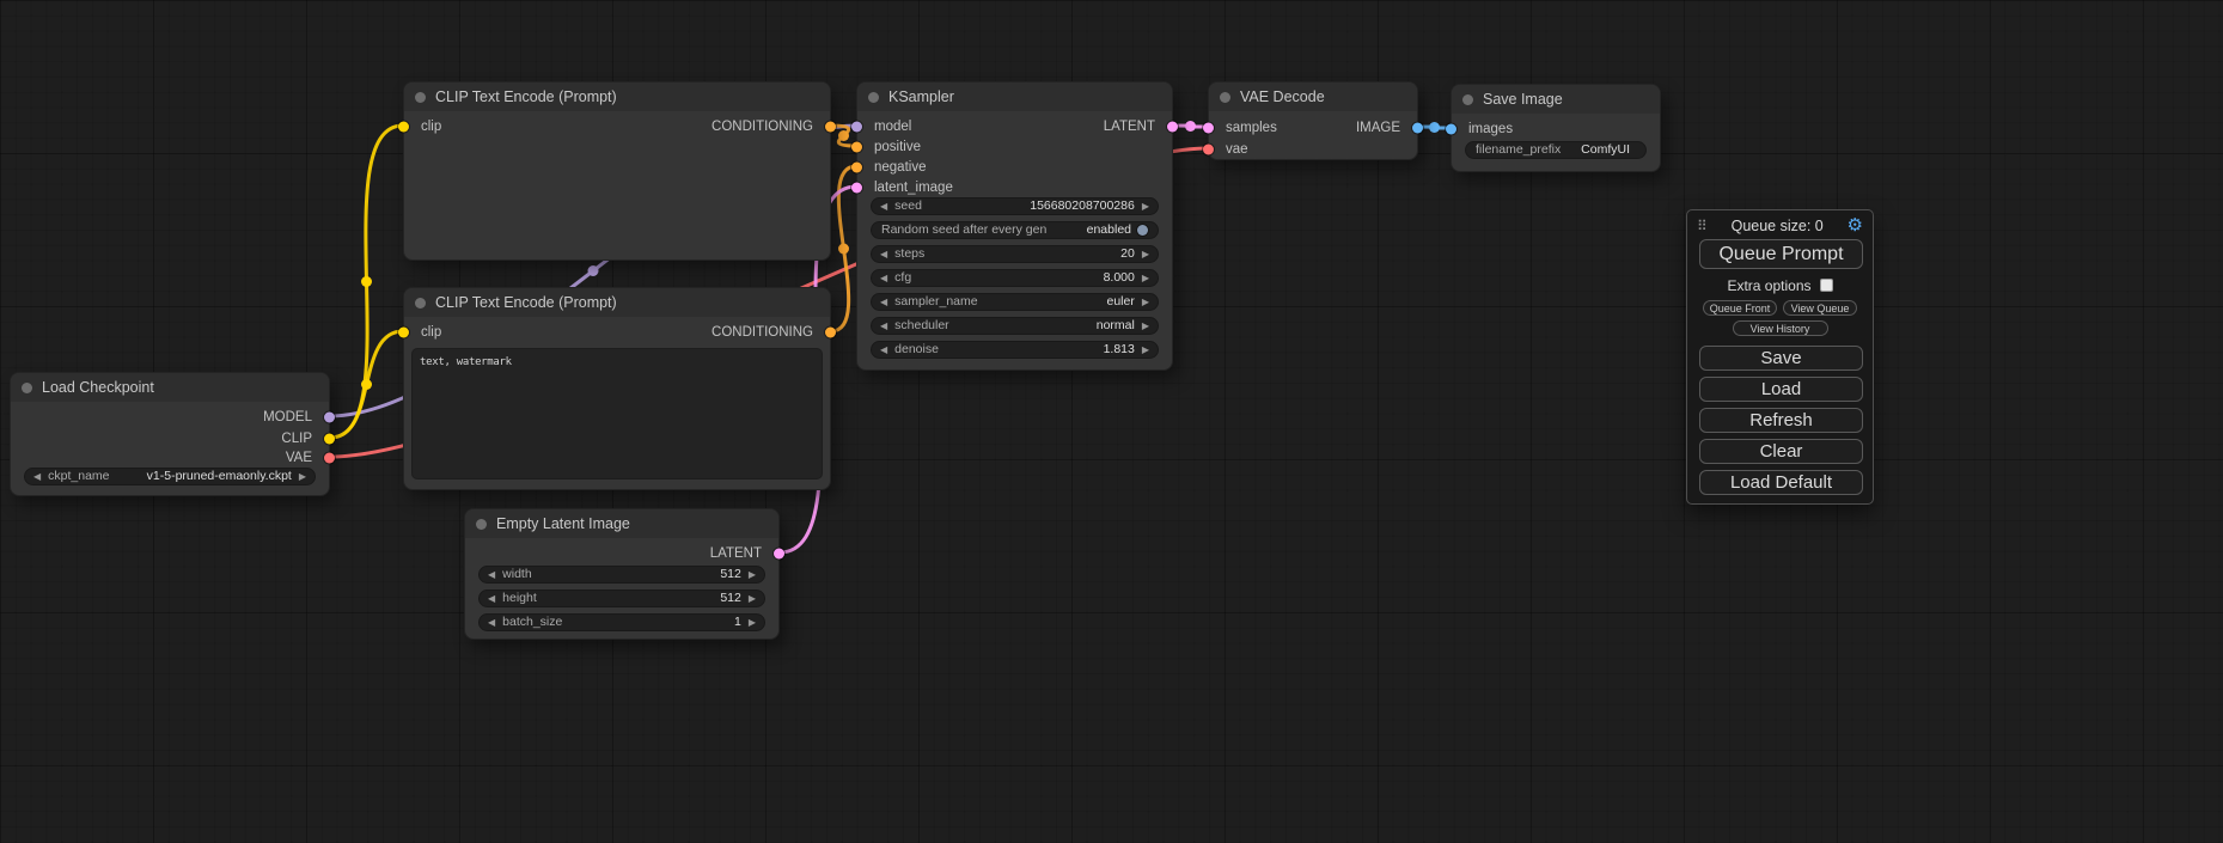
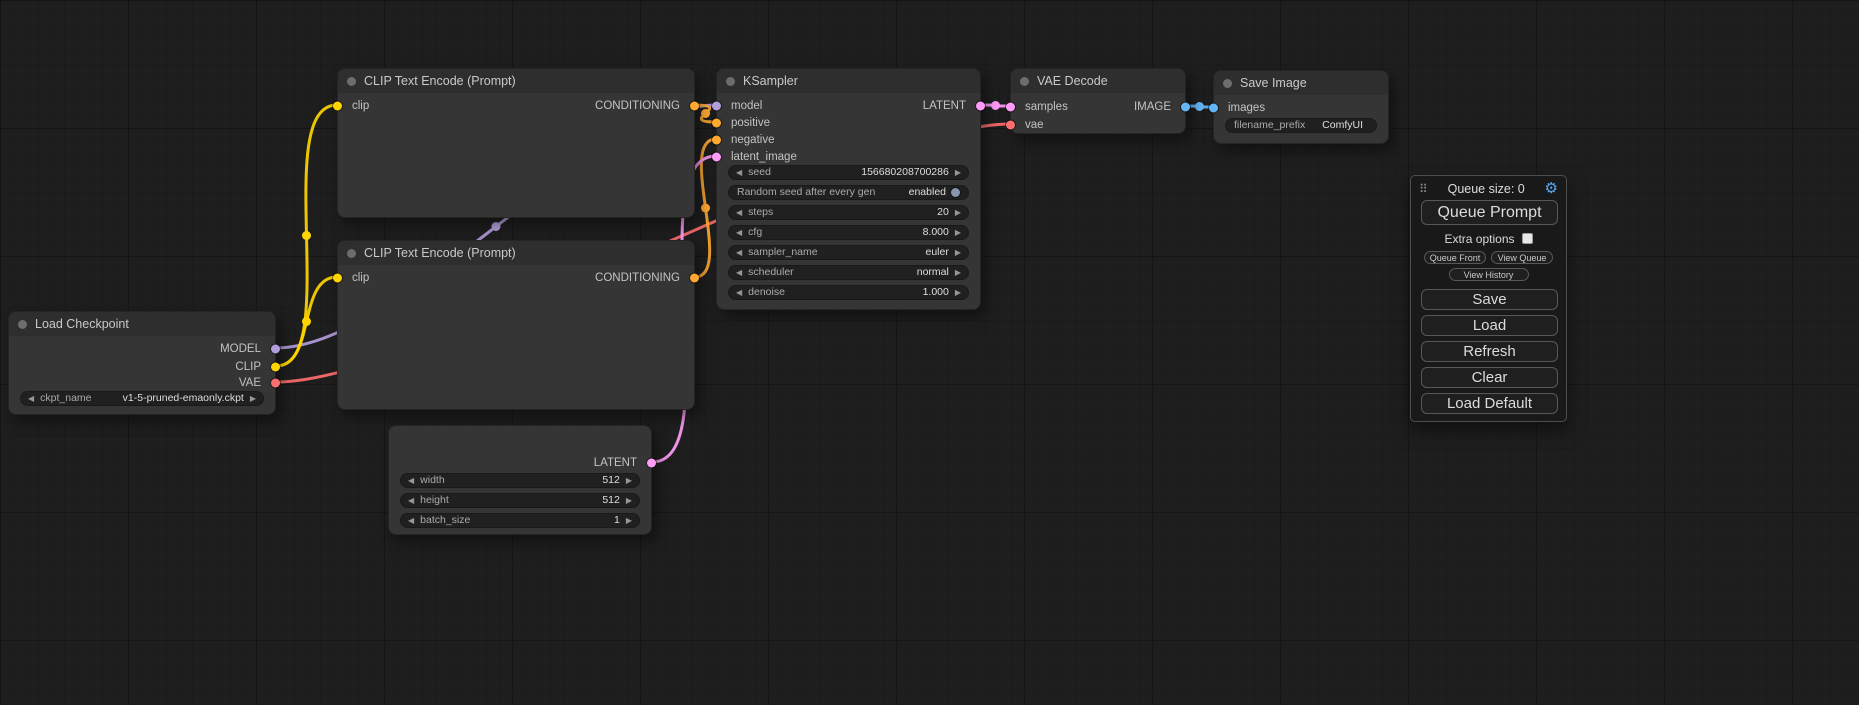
  Load Checkpoint
  MODEL
  CLIP
  VAE
  ◀
  ckpt_name
  v1-5-pruned-emaonly.ckpt
  ▶
  CLIP Text Encode (Prompt)
  clip
  CONDITIONING
  CLIP Text Encode (Prompt)
  clip
  CONDITIONING
- text, watermark
- Empty Latent Image
  LATENT
  ◀
  width
  512
  ▶
  ◀
  height
  512
  ▶
  ◀
  batch_size
  1
  ▶
  KSampler
  model
  LATENT
  positive
  negative
  latent_image
  ◀
  seed
  156680208700286
  ▶
  Random seed after every gen
  enabled
  ◀
  steps
  20
  ▶
  ◀
  cfg
  8.000
  ▶
  ◀
  sampler_name
  euler
  ▶
  ◀
  scheduler
  normal
  ▶
  ◀
  denoise
- 1.813
+ 1.000
  ▶
  VAE Decode
  samples
  IMAGE
  vae
  Save Image
  images
  filename_prefix
  ComfyUI
  ⠿
  Queue size: 0
  ⚙
  Queue Prompt
  Extra options
  Queue Front
  View Queue
  View History
  Save
  Load
  Refresh
  Clear
  Load Default
